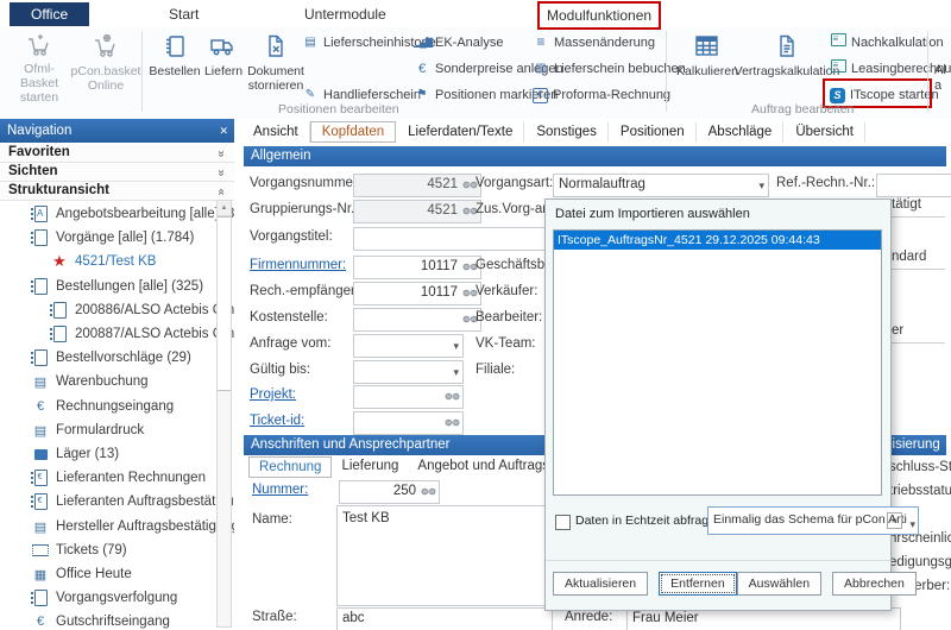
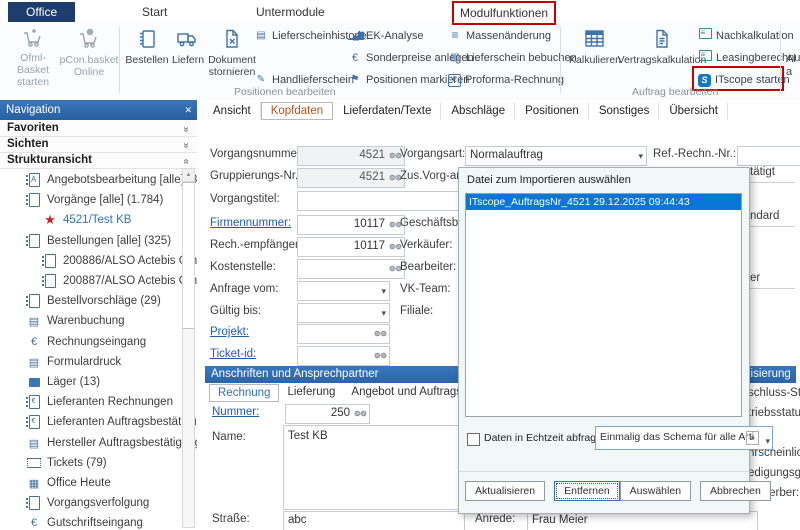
  Office
  Start
  Untermodule
  Modulfunktionen
  Ofml-Basket
  starten
  pCon.basket
  Online
  Bestellen
  Liefern
  Dokument
  stornieren
  Lieferscheinhistorie
  Handlieferschein
  EK-Analyse
  Sonderpreise anlegen
  Positionen markieren
  Massenänderung
  Lieferschein bebuchen
  €
  Proforma-Rechnun
  Positionen bearbeiten
  Kalkulieren
  Vertragskalkulation
  Nachkalkulaton
  Leasingberehnu
  ITscope startn
  Auftrag bearbeiten
  Al
  a
  Navigation
  Favoriten
  Sichten
  Strukturansicht
  Angebotsbearbeitung [alle
  Vorgänge [alle] (1.784)
  4521/Test KB
  Bestellungen [alle] (325)
  200886/ALSO Actebis
  200887/ALSO Actebis
  Bestellvorschläge (29)
  Warenbuchung
  Rechnungseingang
  Formulardruck
  Läger (13)
  Lieferanten Rechnungen
  Lieferanten Auftragsbestät
  Hersteller Auftragsbestätig
  Tickets (79)
  Office Heute
  Vorgangsverfolgung
  Gutschriftseingang
  Ansicht
  Kopfdaten
  Lieferdaten/Texte
- Sonstiges
+ Abschläge
  Positionen
- Abschläge
+ Sonstiges
  Übersicht
- Allgemein
  Vorgangsnumme
  4521
  Vorgangsart:
  Normalauftrag
  Ref.-Rechn.-Nr.:
  Gruppierungs-Nr
  4521
  Zus.Vorg-a
  Vorgangstitel:
  Firmennummer:
  10117
  Geschäftsb
  Rech.-empfänge
  10117
  Verkäufer:
  Kostenstelle:
  Bearbeiter:
  Anfrage vom:
  VK-Team:
  Gültig bis:
  Filiale:
  Projekt:
  Ticket-id:
  Anschriften und Ansprechpartner
  isierung
  Rechnung
  Lieferung
  Nummer:
  250
  Name:
  Test KB
  Straße:
  abc
  Anrede:
  Frau Meier
  tätigt
  ndard
  er
  schluss-St
  riebsstatu
  hrscheinlic
  edigungsg
  Datei zum Importieren auswählen
  ITscope_AuftragsNr_4521 29.12.2025 09:44:43
  Daten in Echtzeit abfrag
- Einmalig das Schema für pCon Arti
+ Einmalig das Schema für alle Arti
  Aktualisieren
  Entfernen
  Auswählen
  Abbrechen
